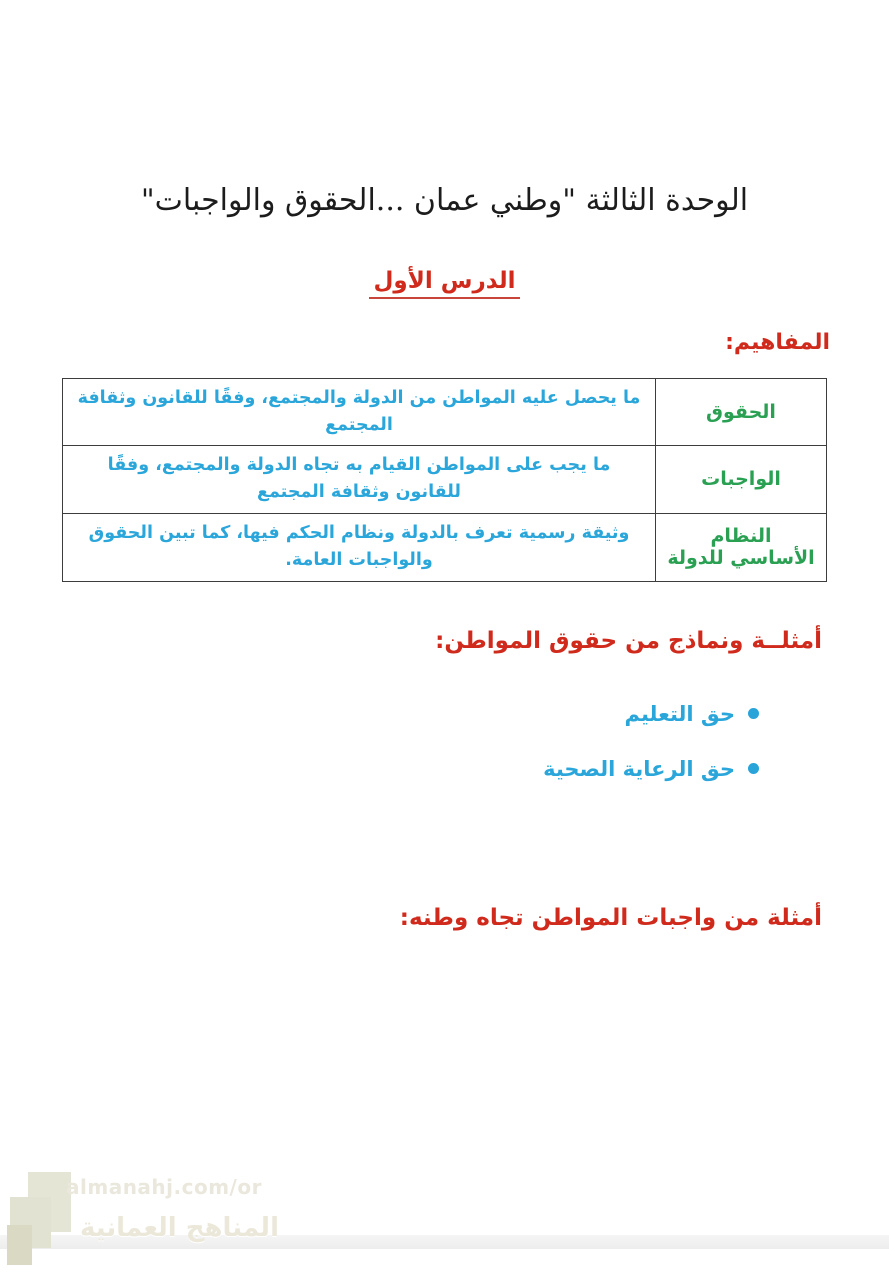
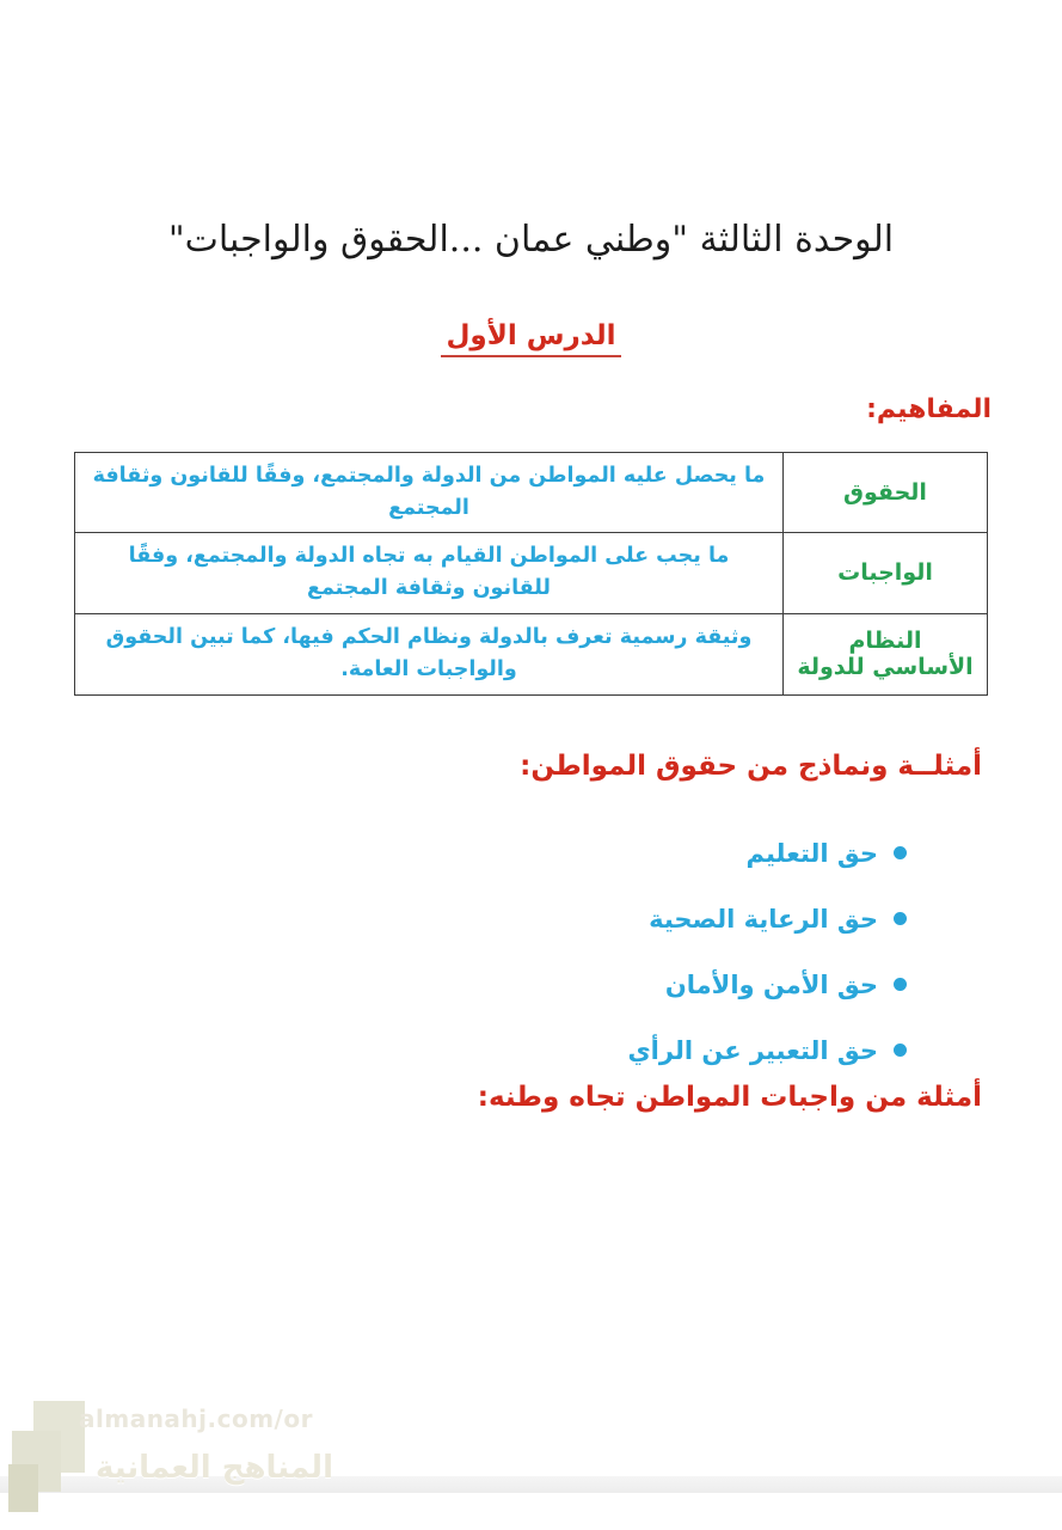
  الوحدة الثالثة "وطني عمان ...الحقوق والواجبات"
  الدرس الأول
  المفاهيم:
  الحقوق	ما يحصل عليه المواطن من الدولة والمجتمع، وفقًا للقانون وثقافة المجتمع
  الواجبات	ما يجب على المواطن القيام به تجاه الدولة والمجتمع، وفقًا للقانون وثقافة المجتمع
  النظام الأساسي للدولة	وثيقة رسمية تعرف بالدولة ونظام الحكم فيها، كما تبين الحقوق والواجبات العامة.
  أمثلــة ونماذج من حقوق المواطن:
  حق التعليم
  حق الرعاية الصحية
+ حق الأمن والأمان
+ حق التعبير عن الرأي
  أمثلة من واجبات المواطن تجاه وطنه:
  almanahj.com/or
  المناهج العمانية
